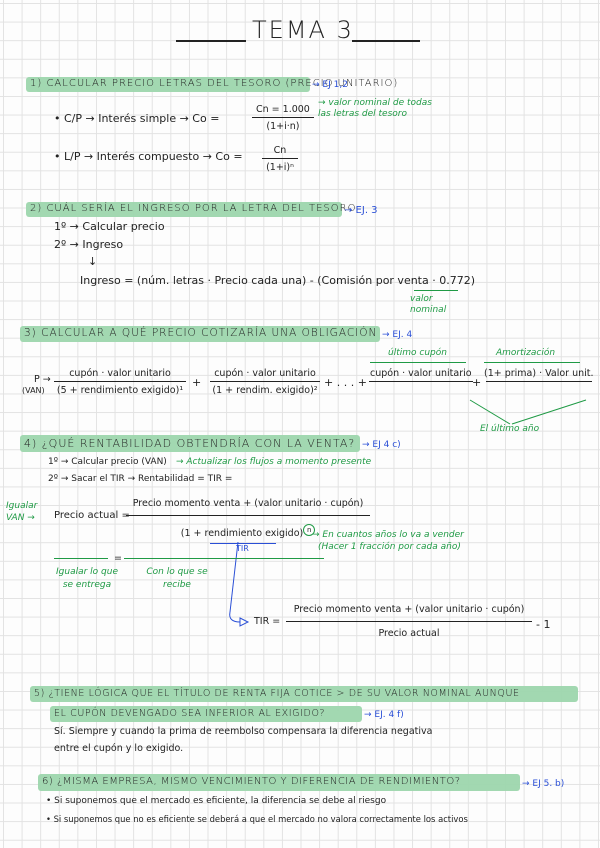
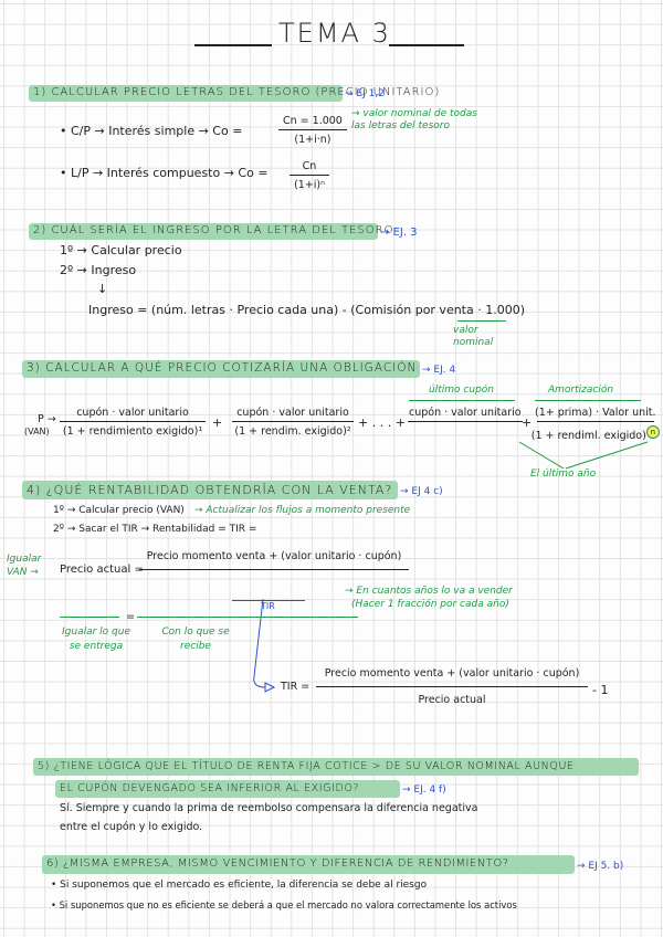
  TEMA 3
  1) CALCULAR PRECIO LETRAS DEL TESORO (PRECIO UNITARIO)
  → EJ 1,2
  • C/P → Interés simple → Co =
  Cn = 1.000
  (1+i·n)
  → valor nominal de todas las letras del tesoro
  • L/P → Interés compuesto → Co =
  Cn
  (1+i)ⁿ
  2) CUÁL SERÍA EL INGRESO POR LA LETRA DEL TESORO
  → EJ. 3
  1º → Calcular precio
  2º → Ingreso
  ↓
- Ingreso = (núm. letras · Precio cada una) - (Comisión por venta · 0.772)
+ Ingreso = (núm. letras · Precio cada una) - (Comisión por venta · 1.000)
  valor nominal
  3) CALCULAR A QUÉ PRECIO COTIZARÍA UNA OBLIGACIÓN
  → EJ. 4
  último cupón
  Amortización
  P →
  (VAN)
  cupón · valor unitario
- (5 + rendimiento exigido)¹
+ (1 + rendimiento exigido)¹
  +
  cupón · valor unitario
  (1 + rendim. exigido)²
  + . . . +
  cupón · valor unitario
  +
  (1+ prima) · Valor unit.
+ (1 + rendiml. exigido) n
  El último año
  4) ¿QUÉ RENTABILIDAD OBTENDRÍA CON LA VENTA?
  → EJ 4 c)
  1º → Calcular precio (VAN)
  → Actualizar los flujos a momento presente
  2º → Sacar el TIR → Rentabilidad = TIR =
  Igualar VAN →
  Precio actual
  Precio momento venta + (valor unitario · cupón)
- (1 + rendimiento exigido) n
  → En cuantos años lo va a vender
  (Hacer 1 fracción por cada año)
  TIR
  =
  Igualar lo que se entrega
  Con lo que se recibe
  TIR =
  Precio momento venta + (valor unitario · cupón)
  Precio actual
  - 1
  5) ¿TIENE LÓGICA QUE EL TÍTULO DE RENTA FIJA COTICE > DE SU VALOR NOMINAL AUNQUE
  EL CUPÓN DEVENGADO SEA INFERIOR AL EXIGIDO?
  → EJ. 4 f)
  Sí. Siempre y cuando la prima de reembolso compensara la diferencia negativa
  entre el cupón y lo exigido.
  6) ¿MISMA EMPRESA, MISMO VENCIMIENTO Y DIFERENCIA DE RENDIMIENTO?
  → EJ 5. b)
  • Si suponemos que el mercado es eficiente, la diferencia se debe al riesgo
  • Si suponemos que no es eficiente se deberá a que el mercado no valora correctamente los activos
